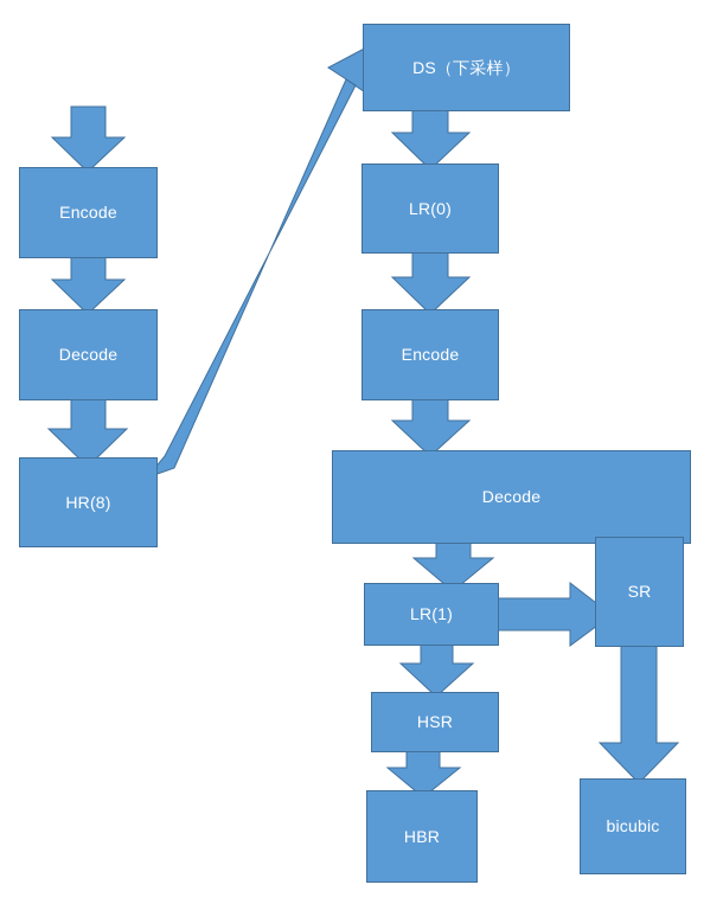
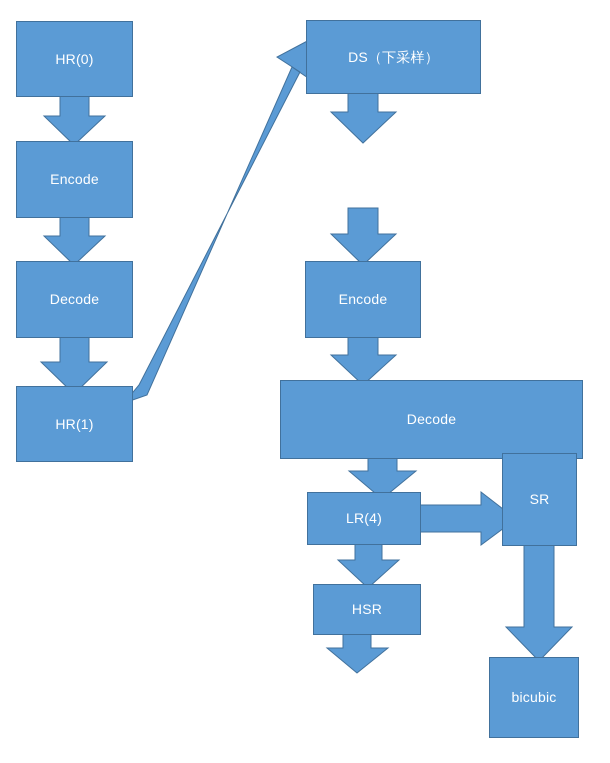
+ HR(0)
  Encode
  Decode
- HR(8)
+ HR(1)
  DS（下采样）
- LR(0)
  Encode
  Decode
  SR
- LR(1)
+ LR(4)
  HSR
- HBR
  bicubic
